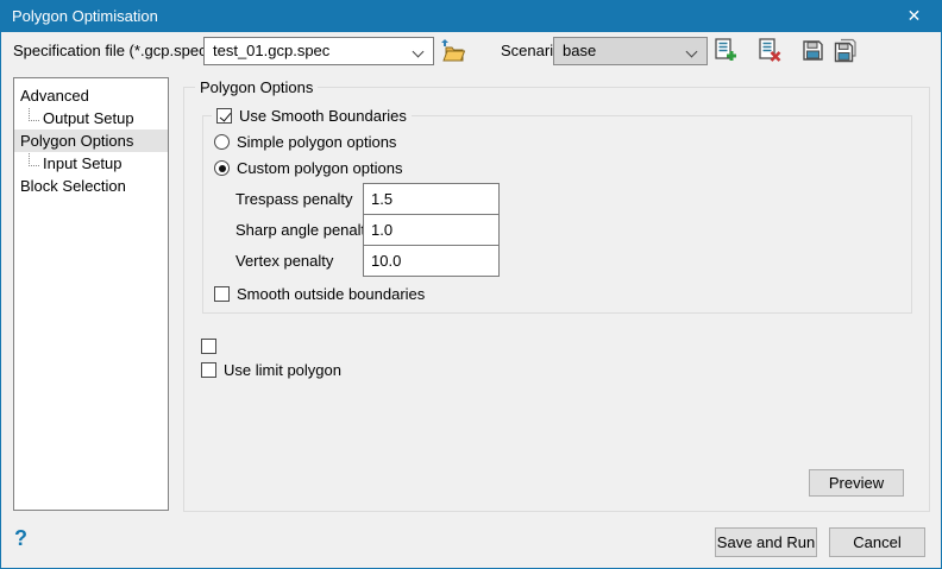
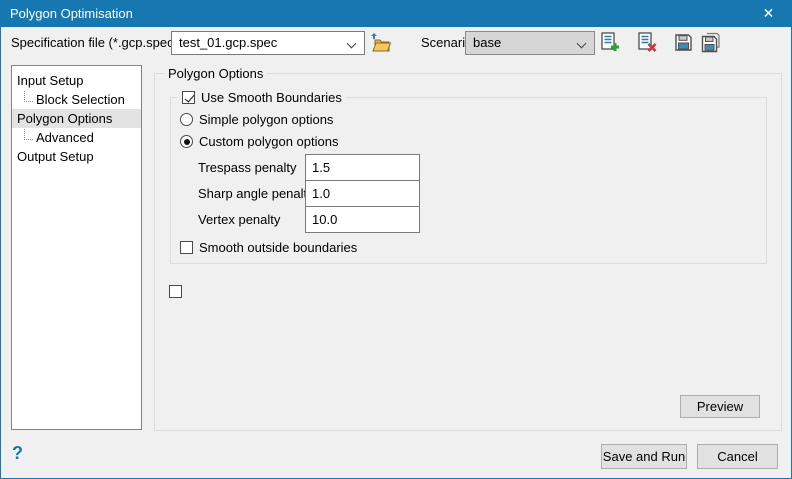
  Polygon Optimisation
  ✕
  Specification file (*.gcp.spe
  test_01.gcp.spec
  Scenari
  base
- Advanced
+ Input Setup
- Output Setup
+ Block Selection
  Polygon Options
- Input Setup
+ Advanced
- Block Selection
+ Output Setup
  Polygon Options
  Use Smooth Boundaries
  Simple polygon options
  Custom polygon options
  Trespass penalty
  1.5
  Sharp angle penal
  1.0
  Vertex penalty
  10.0
  Smooth outside boundaries
- Use limit polygon
  Preview
  ?
  Save and Run
  Cancel
